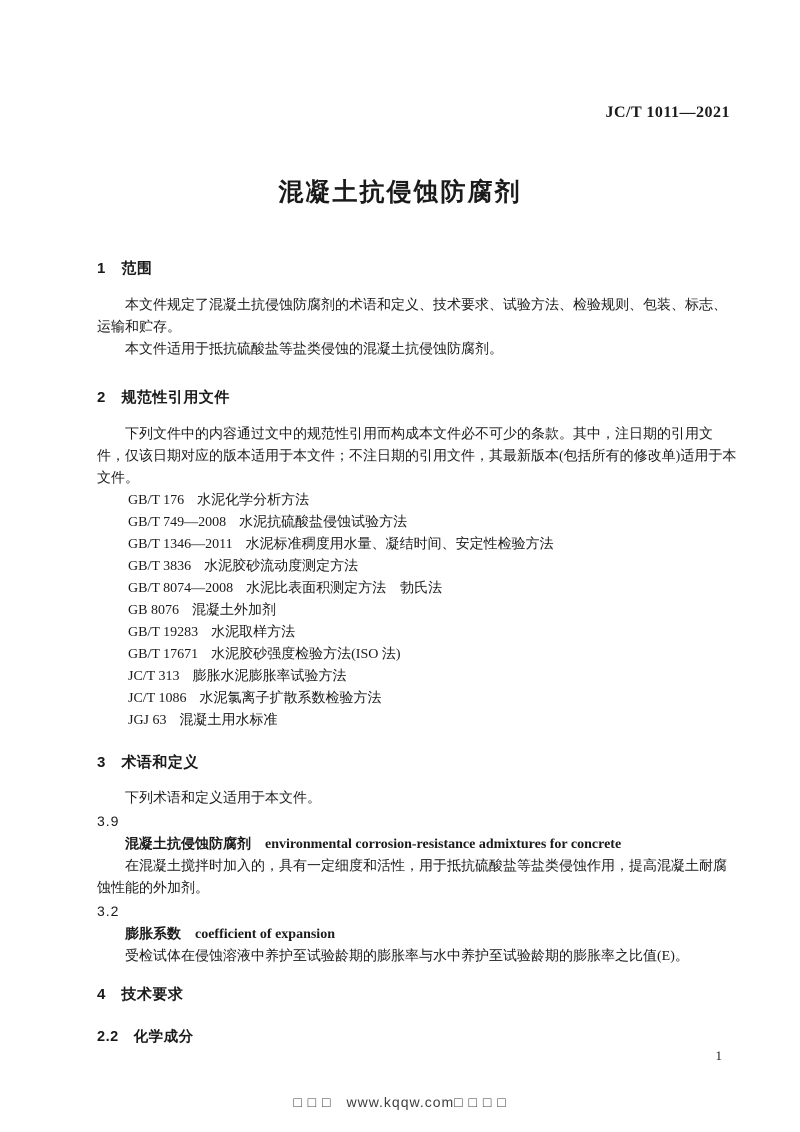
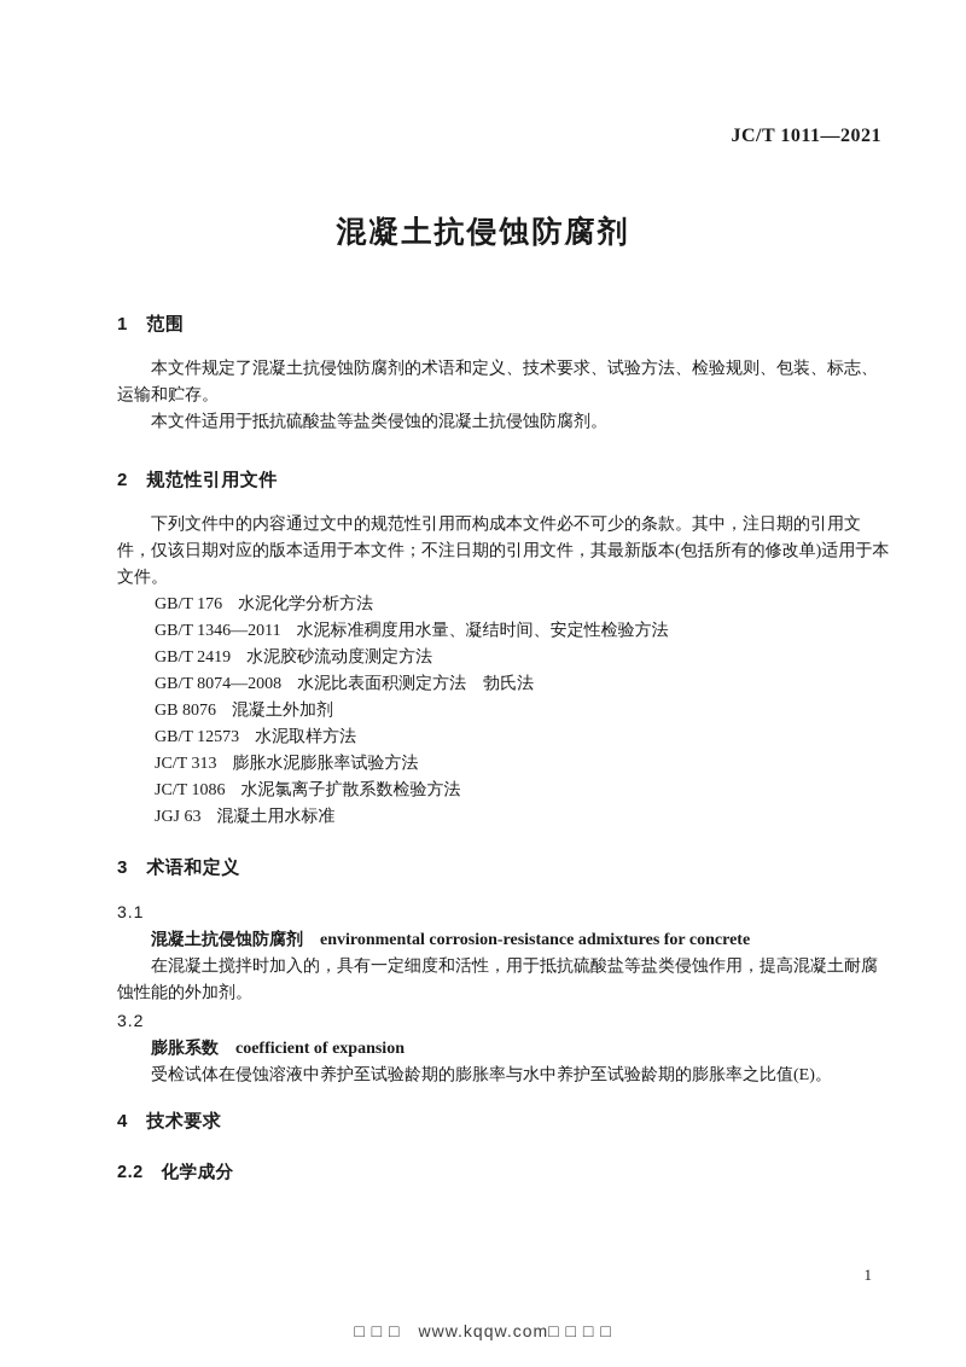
  JC/T 1011—2021
  混凝土抗侵蚀防腐剂
  1 范围
  本文件规定了混凝土抗侵蚀防腐剂的术语和定义、技术要求、试验方法、检验规则、包装、标志、运输和贮存。
  本文件适用于抵抗硫酸盐等盐类侵蚀的混凝土抗侵蚀防腐剂。
  2 规范性引用文件
  下列文件中的内容通过文中的规范性引用而构成本文件必不可少的条款。其中，注日期的引用文件，仅该日期对应的版本适用于本文件；不注日期的引用文件，其最新版本(包括所有的修改单)适用于本文件。
  GB/T 176 水泥化学分析方法
- GB/T 749—2008 水泥抗硫酸盐侵蚀试验方法
  GB/T 1346—2011 水泥标准稠度用水量、凝结时间、安定性检验方法
- GB/T 3836 水泥胶砂流动度测定方法
+ GB/T 2419 水泥胶砂流动度测定方法
  GB/T 8074—2008 水泥比表面积测定方法 勃氏法
  GB 8076 混凝土外加剂
- GB/T 19283 水泥取样方法
+ GB/T 12573 水泥取样方法
- GB/T 17671 水泥胶砂强度检验方法(ISO 法)
  JC/T 313 膨胀水泥膨胀率试验方法
  JC/T 1086 水泥氯离子扩散系数检验方法
  JGJ 63 混凝土用水标准
  3 术语和定义
- 下列术语和定义适用于本文件。
- 3.9
+ 3.1
  混凝土抗侵蚀防腐剂 environmental corrosion-resistance admixtures for concrete
  在混凝土搅拌时加入的，具有一定细度和活性，用于抵抗硫酸盐等盐类侵蚀作用，提高混凝土耐腐蚀性能的外加剂。
  3.2
  膨胀系数 coefficient of expansion
  受检试体在侵蚀溶液中养护至试验龄期的膨胀率与水中养护至试验龄期的膨胀率之比值(E)。
  4 技术要求
  2.2 化学成分
  1
  □ □ □ www.kqqw.com□ □ □ □
